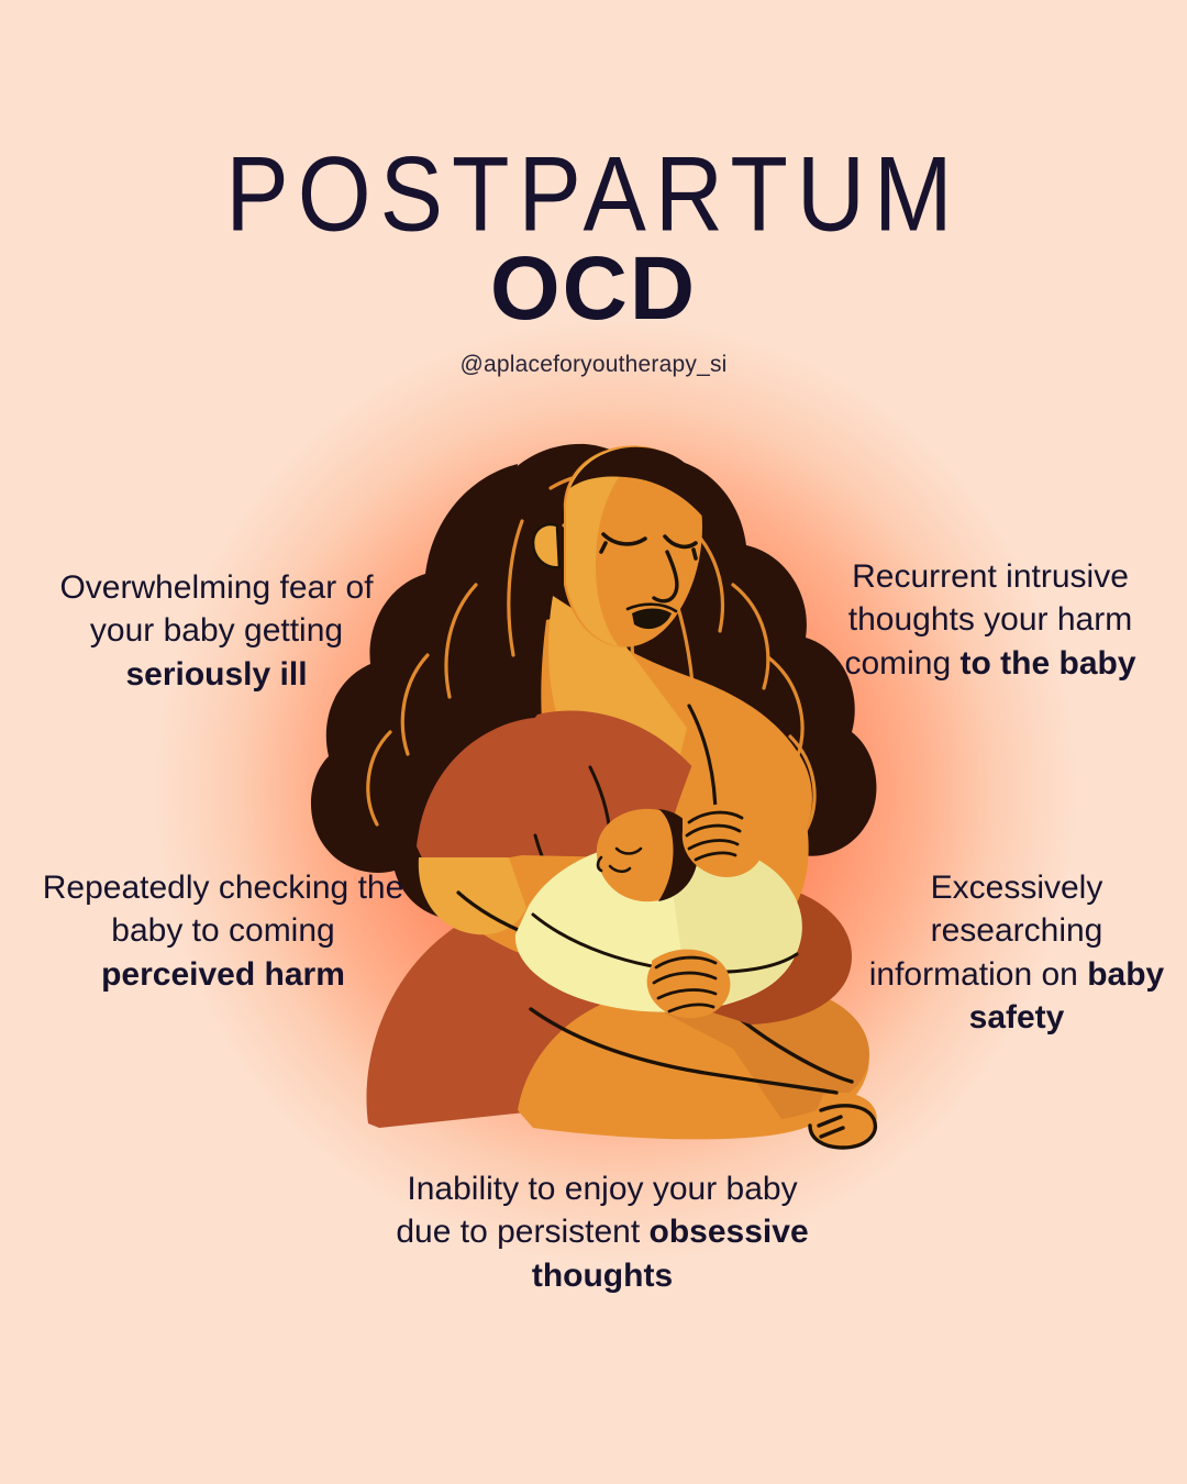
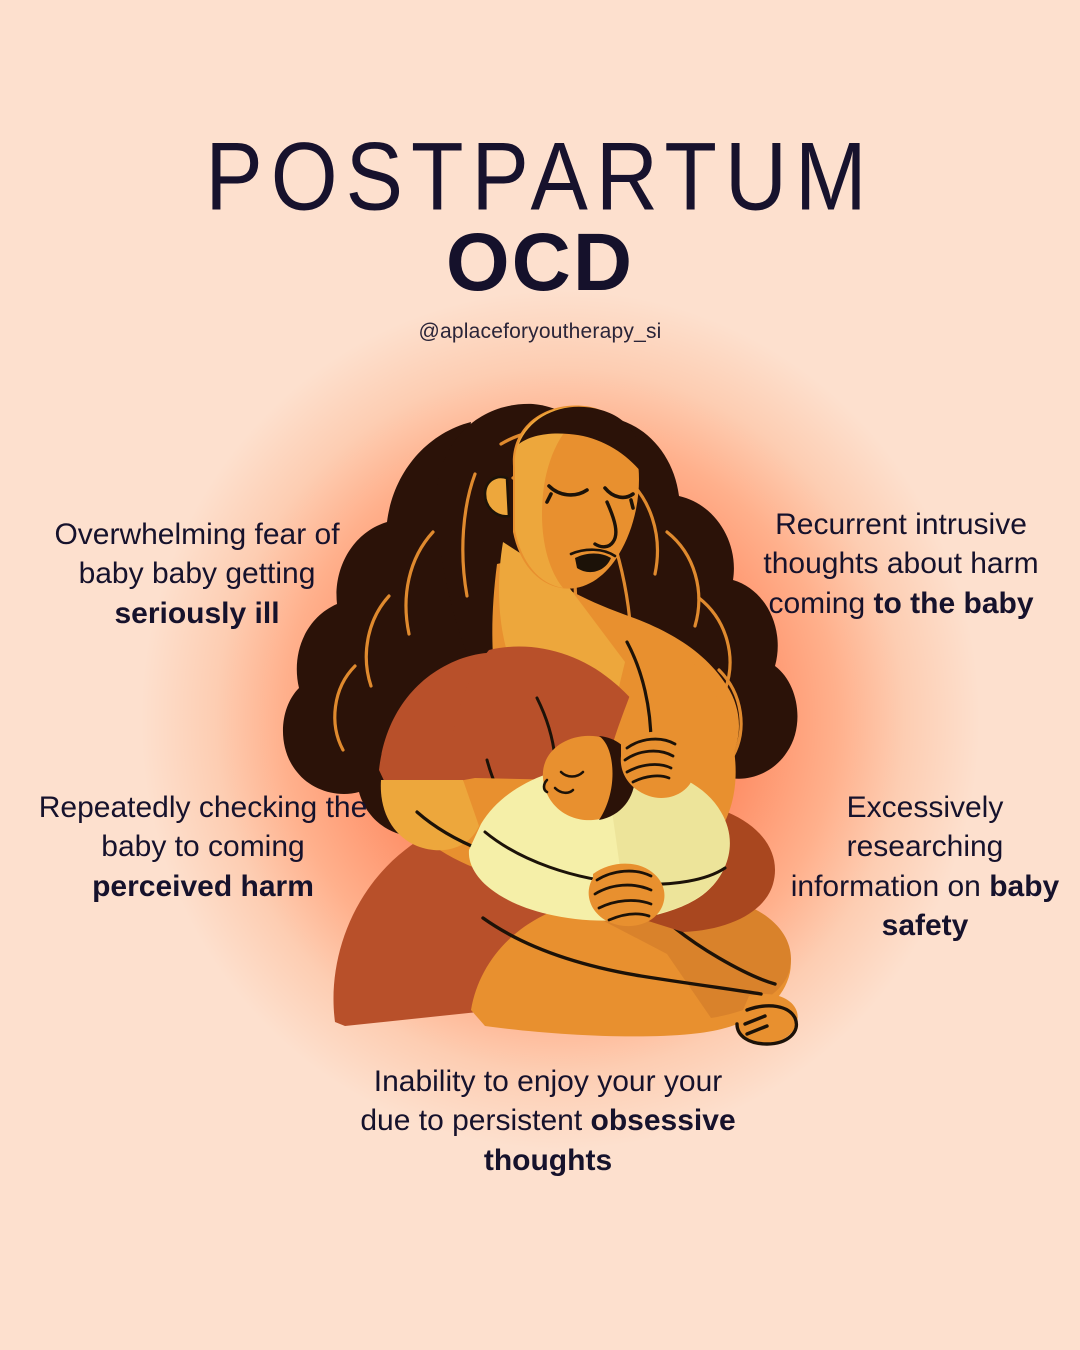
  POSTPARTUM
  OCD
  @aplaceforyoutherapy_si
- Overwhelming fear of your baby getting seriously ill
+ Overwhelming fear of baby baby getting seriously ill
- Recurrent intrusive thoughts your harm coming to the baby
+ Recurrent intrusive thoughts about harm coming to the baby
  Repeatedly checking the baby to coming perceived harm
  Excessively researching information on baby safety
- Inability to enjoy your baby due to persistent obsessive thoughts
+ Inability to enjoy your your due to persistent obsessive thoughts
